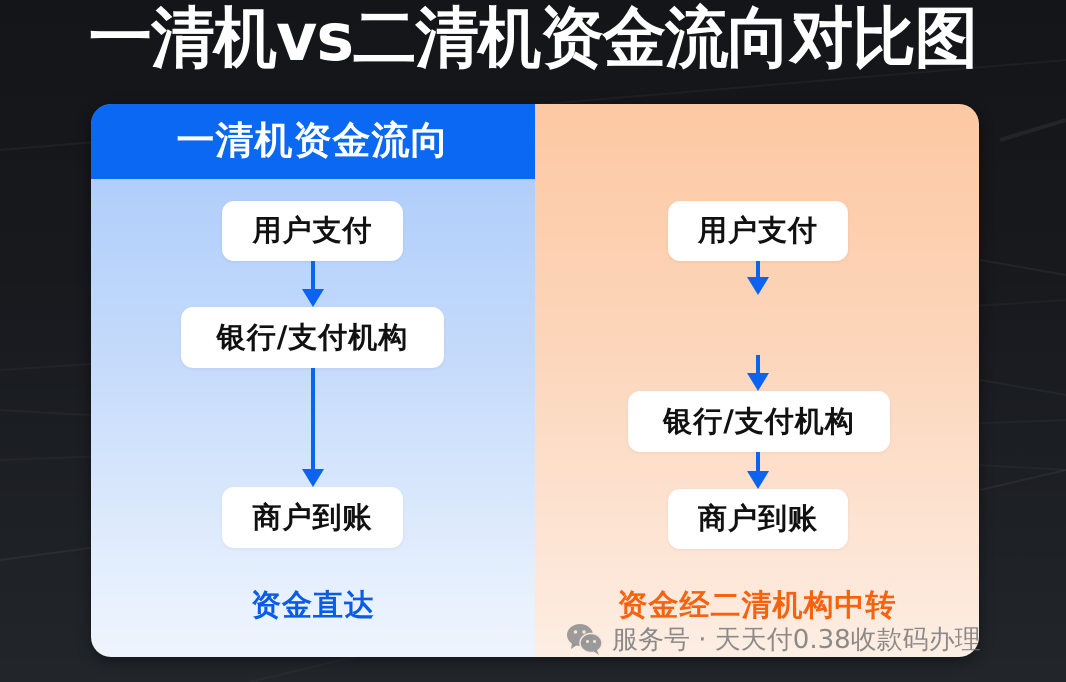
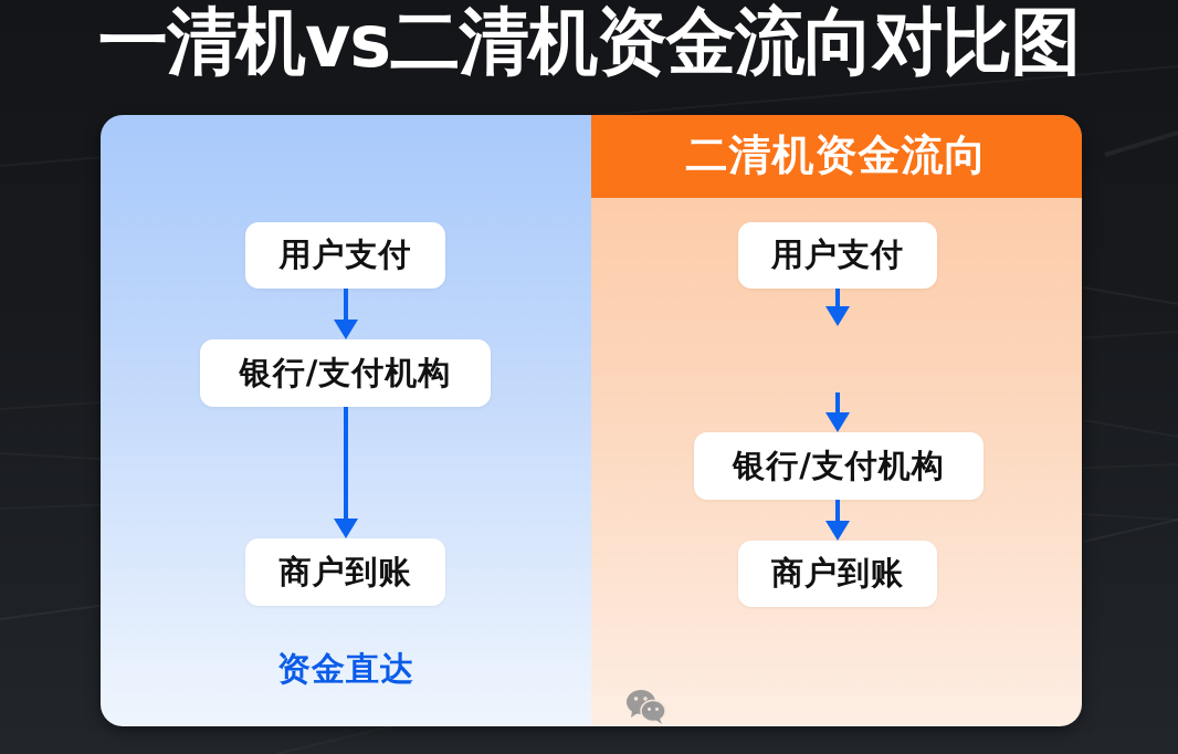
  一清机vs二清机资金流向对比图
- 一清机资金流向
  用户支付
  银行/支付机构
  商户到账
  资金直达
+ 二清机资金流向
  用户支付
  银行/支付机构
  商户到账
- 资金经二清机构中转
- 服务号 · 天天付0.38收款码办理
